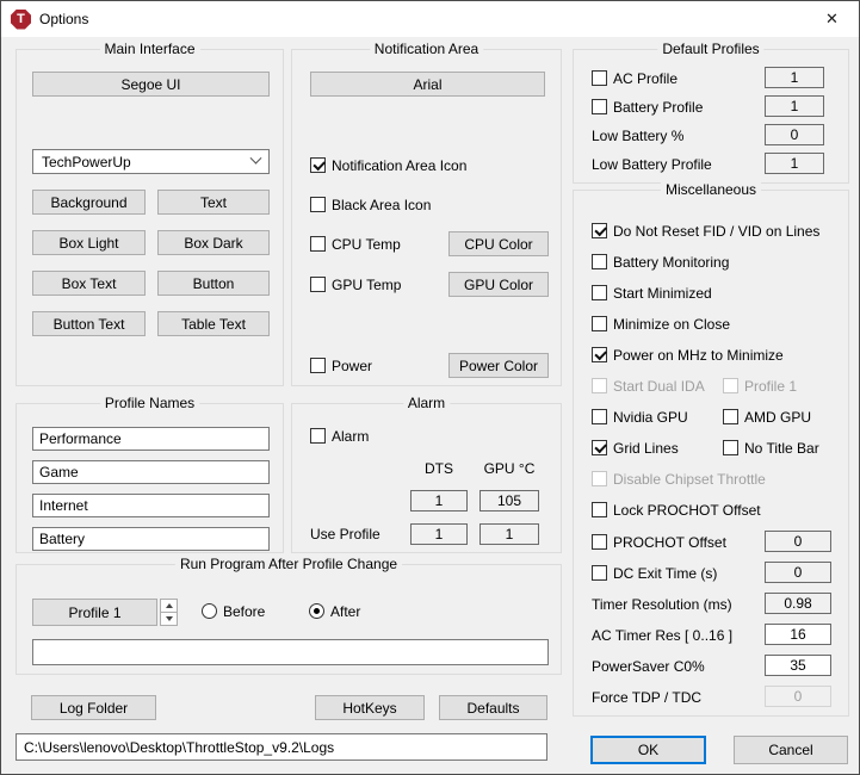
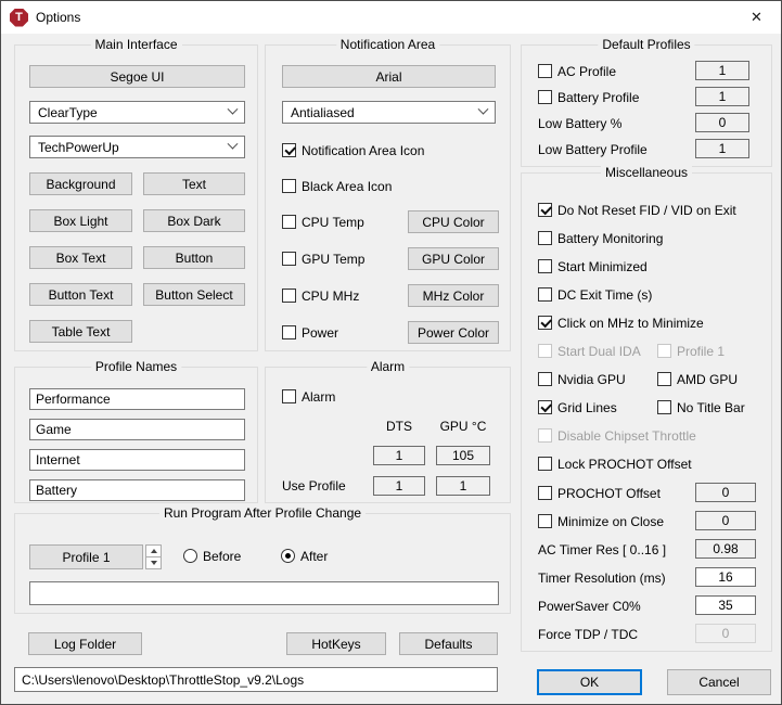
  T
  Options
  ✕
  Main Interface
  Segoe UI
+ ClearType
  TechPowerUp
  Background
  Text
  Box Light
  Box Dark
  Box Text
  Button
  Button Text
+ Button Select
  Table Text
  Profile Names
  Performance
  Game
  Internet
  Battery
  Notification Area
  Arial
+ Antialiased
  Notification Area Icon
  Black Area Icon
  CPU Temp
  CPU Color
  GPU Temp
  GPU Color
+ CPU MHz
+ MHz Color
  Power
  Power Color
  Alarm
  Alarm
  DTS
  GPU °C
  1
  105
  Use Profile
  1
  1
  Run Program After Profile Change
  Profile 1
  Before
  After
  Log Folder
  HotKeys
  Defaults
  C:\Users\lenovo\Desktop\ThrottleStop_v9.2\Logs
  OK
  Cancel
  Default Profiles
  AC Profile
  1
  Battery Profile
  1
  Low Battery %
  0
  Low Battery Profile
  1
  Miscellaneous
- Do Not Reset FID / VID on Lines
+ Do Not Reset FID / VID on Exit
  Battery Monitoring
  Start Minimized
- Minimize on Close
+ DC Exit Time (s)
- Power on MHz to Minimize
+ Click on MHz to Minimize
  Start Dual IDA
  Profile 1
  Nvidia GPU
  AMD GPU
  Grid Lines
  No Title Bar
  Disable Chipset Throttle
  Lock PROCHOT Offset
  PROCHOT Offset
  0
- DC Exit Time (s)
+ Minimize on Close
  0
- Timer Resolution (ms)
+ AC Timer Res [ 0..16 ]
  0.98
- AC Timer Res [ 0..16 ]
+ Timer Resolution (ms)
  16
  PowerSaver C0%
  35
  Force TDP / TDC
  0
